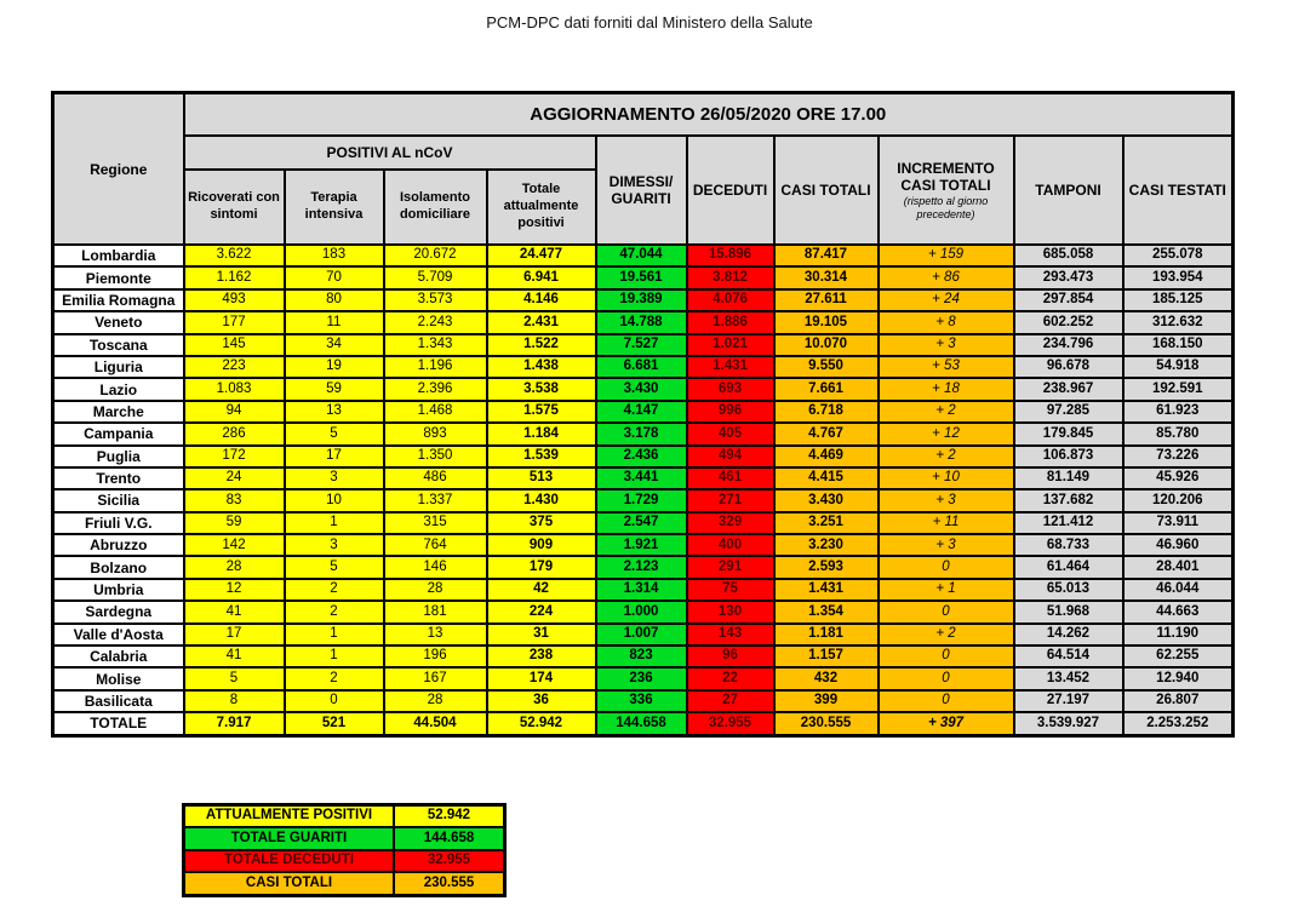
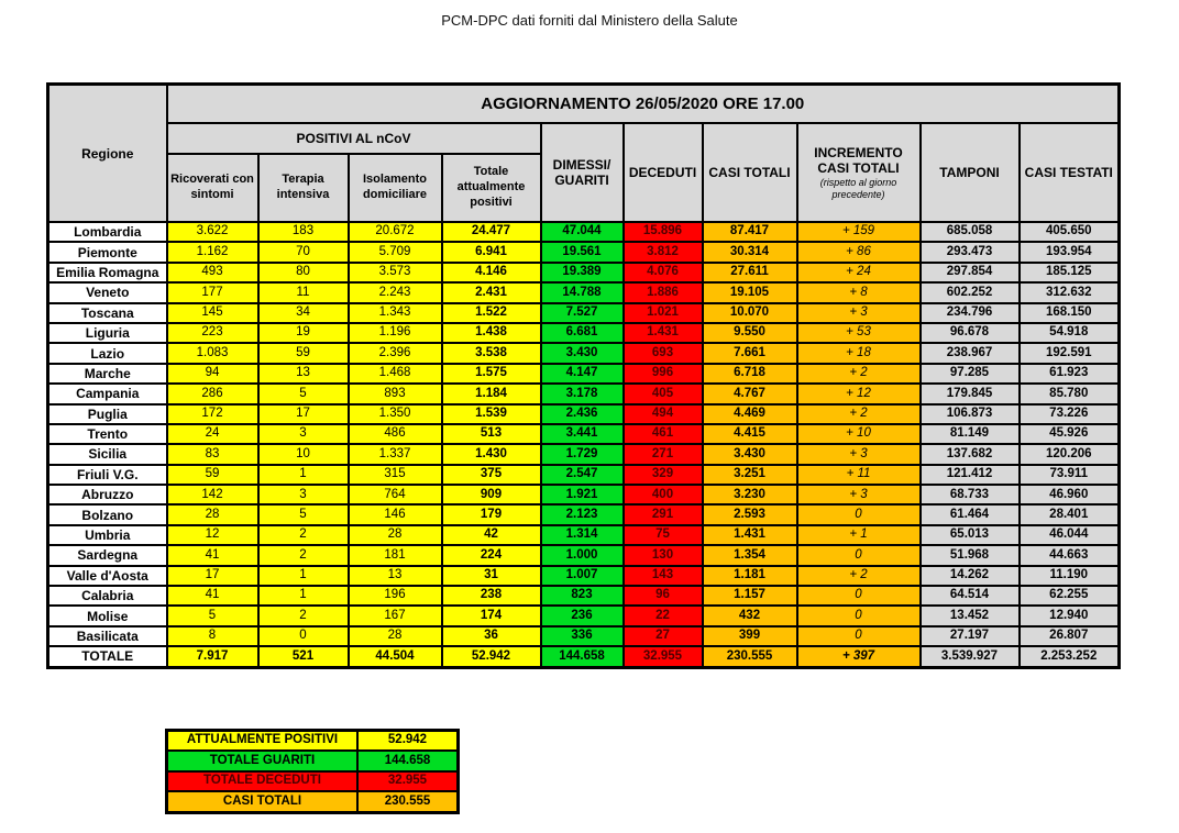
  PCM-DPC dati forniti dal Ministero della Salute
  Regione	AGGIORNAMENTO 26/05/2020 ORE 17.00
  POSITIVI AL nCoV	DIMESSI/ GUARITI	DECEDUTI	CASI TOTALI	INCREMENTO CASI TOTALI (rispetto al giorno precedente)	TAMPONI	CASI TESTATI
  Ricoverati con sintomi	Terapia intensiva	Isolamento domiciliare	Totale attualmente positivi
- Lombardia	3.622	183	20.672	24.477	47.044	15.896	87.417	+ 159	685.058	255.078
+ Lombardia	3.622	183	20.672	24.477	47.044	15.896	87.417	+ 159	685.058	405.650
  Piemonte	1.162	70	5.709	6.941	19.561	3.812	30.314	+ 86	293.473	193.954
  Emilia Romagna	493	80	3.573	4.146	19.389	4.076	27.611	+ 24	297.854	185.125
  Veneto	177	11	2.243	2.431	14.788	1.886	19.105	+ 8	602.252	312.632
  Toscana	145	34	1.343	1.522	7.527	1.021	10.070	+ 3	234.796	168.150
  Liguria	223	19	1.196	1.438	6.681	1.431	9.550	+ 53	96.678	54.918
  Lazio	1.083	59	2.396	3.538	3.430	693	7.661	+ 18	238.967	192.591
  Marche	94	13	1.468	1.575	4.147	996	6.718	+ 2	97.285	61.923
  Campania	286	5	893	1.184	3.178	405	4.767	+ 12	179.845	85.780
  Puglia	172	17	1.350	1.539	2.436	494	4.469	+ 2	106.873	73.226
  Trento	24	3	486	513	3.441	461	4.415	+ 10	81.149	45.926
  Sicilia	83	10	1.337	1.430	1.729	271	3.430	+ 3	137.682	120.206
  Friuli V.G.	59	1	315	375	2.547	329	3.251	+ 11	121.412	73.911
  Abruzzo	142	3	764	909	1.921	400	3.230	+ 3	68.733	46.960
  Bolzano	28	5	146	179	2.123	291	2.593	0	61.464	28.401
  Umbria	12	2	28	42	1.314	75	1.431	+ 1	65.013	46.044
  Sardegna	41	2	181	224	1.000	130	1.354	0	51.968	44.663
  Valle d'Aosta	17	1	13	31	1.007	143	1.181	+ 2	14.262	11.190
  Calabria	41	1	196	238	823	96	1.157	0	64.514	62.255
  Molise	5	2	167	174	236	22	432	0	13.452	12.940
  Basilicata	8	0	28	36	336	27	399	0	27.197	26.807
  TOTALE	7.917	521	44.504	52.942	144.658	32.955	230.555	+ 397	3.539.927	2.253.252
  ATTUALMENTE POSITIVI	52.942
  TOTALE GUARITI	144.658
  TOTALE DECEDUTI	32.955
  CASI TOTALI	230.555
